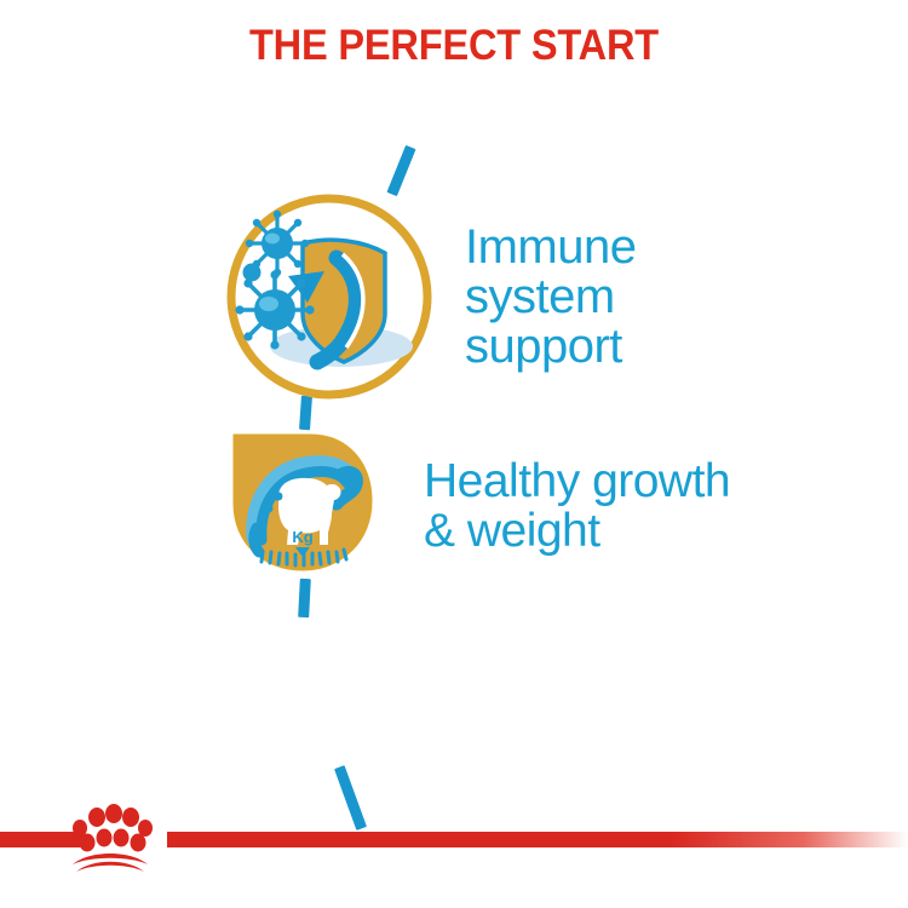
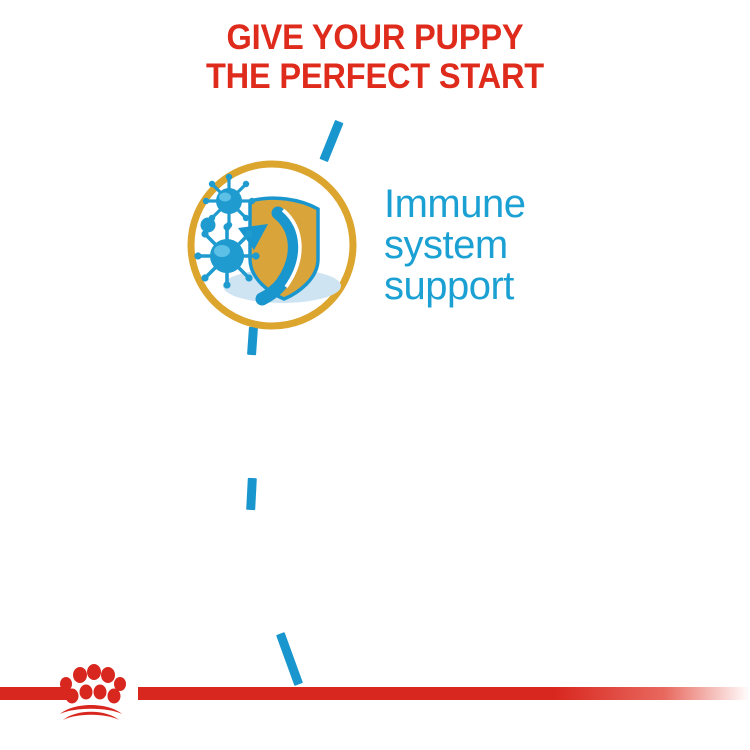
+ GIVE YOUR PUPPY
  THE PERFECT START
  Immune
  system
  support
- Kg
- Healthy growth
- & weight
